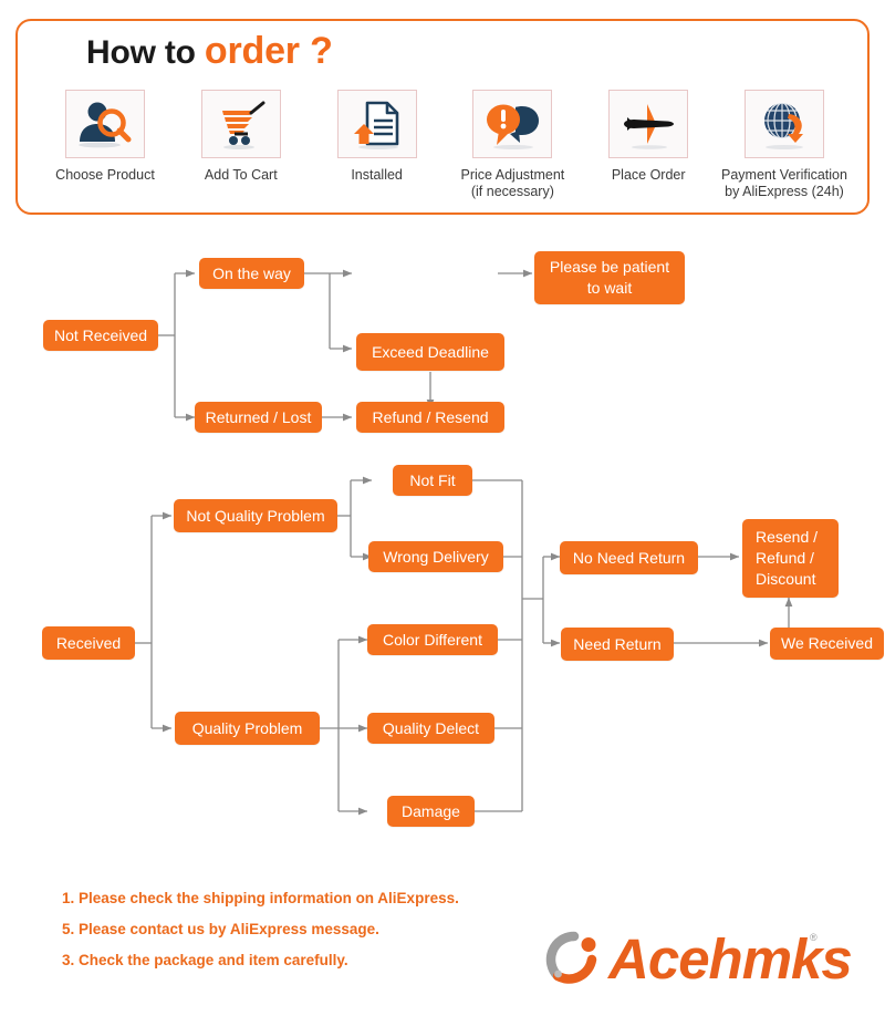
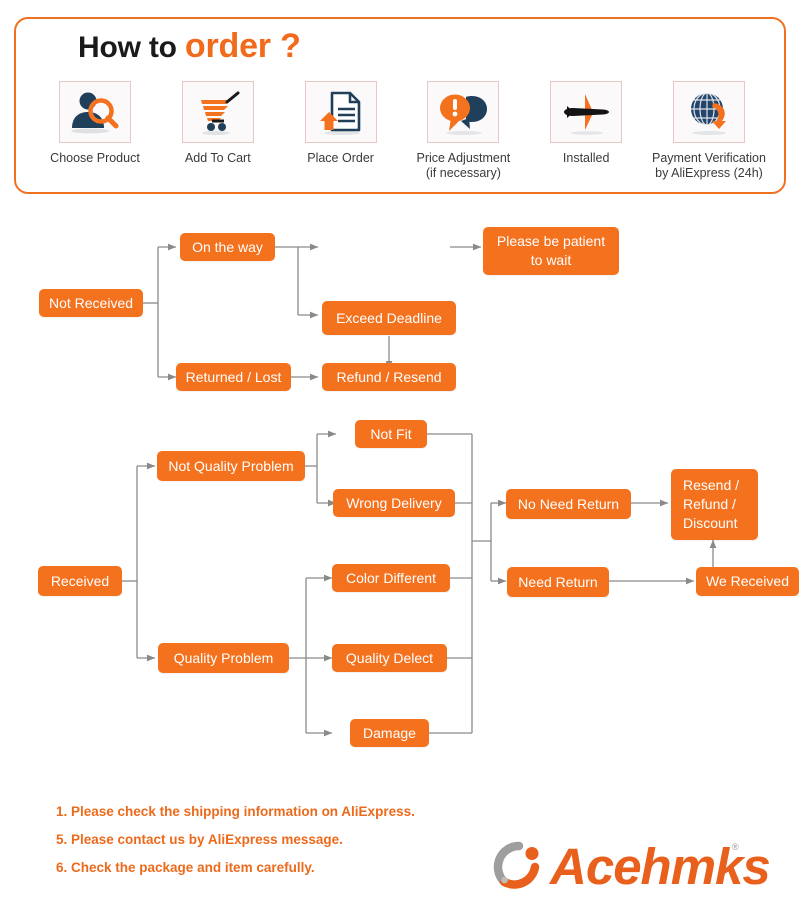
  How to order ?
  Choose Product
  Add To Cart
- Installed
+ Place Order
  Price Adjustment
  (if necessary)
- Place Order
+ Installed
  Payment Verification
  by AliExpress (24h)
  Not Received
  On the way
  Please be patient
  to wait
  Exceed Deadline
  Returned / Lost
  Refund / Resend
  Received
  Not Quality Problem
  Quality Problem
  Not Fit
  Wrong Delivery
  Color Different
  Quality Delect
  Damage
  No Need Return
  Need Return
  Resend /
  Refund /
  Discount
  We Received
  1. Please check the shipping information on AliExpress.
  5. Please contact us by AliExpress message.
- 3. Check the package and item carefully.
+ 6. Check the package and item carefully.
  Acehmks
  ®
